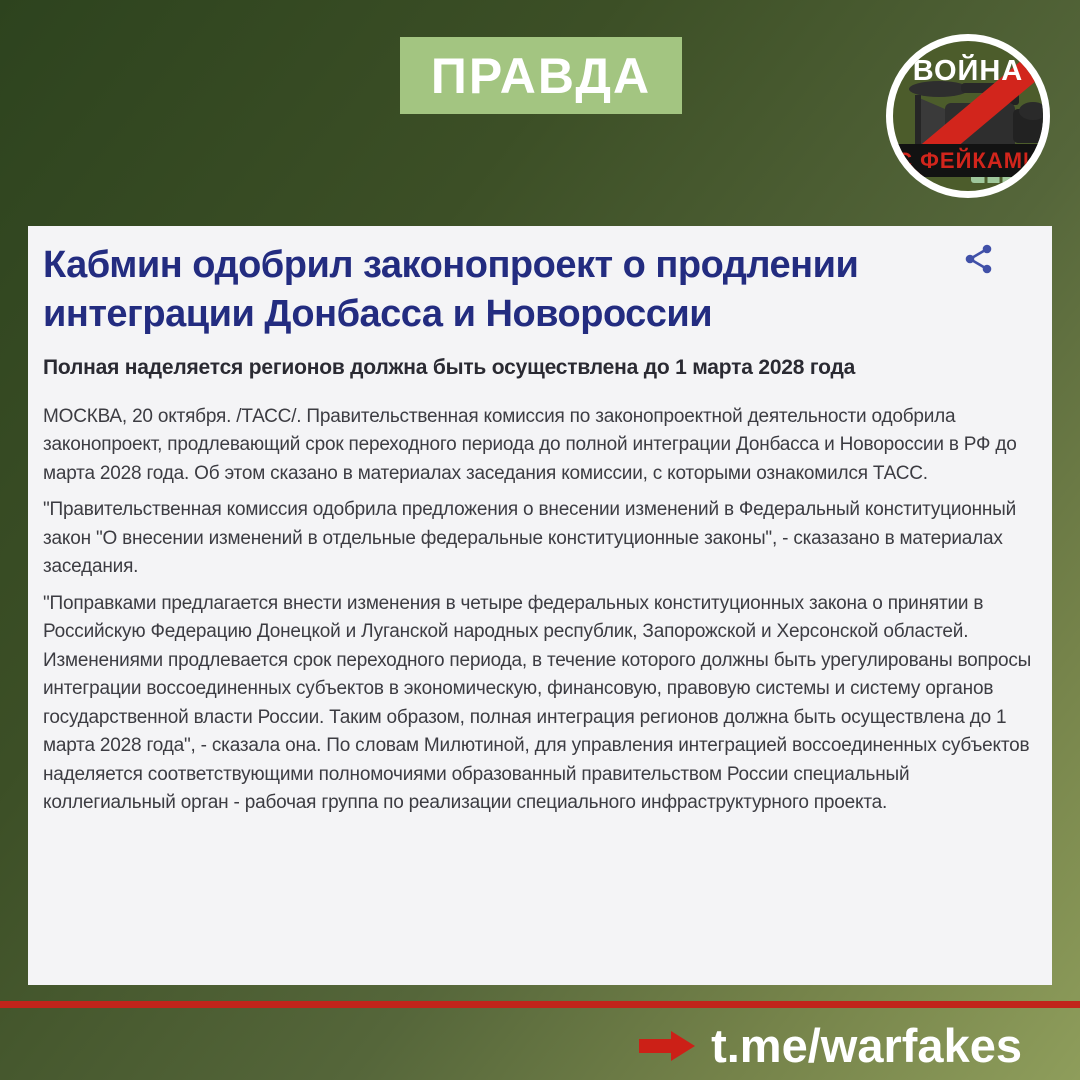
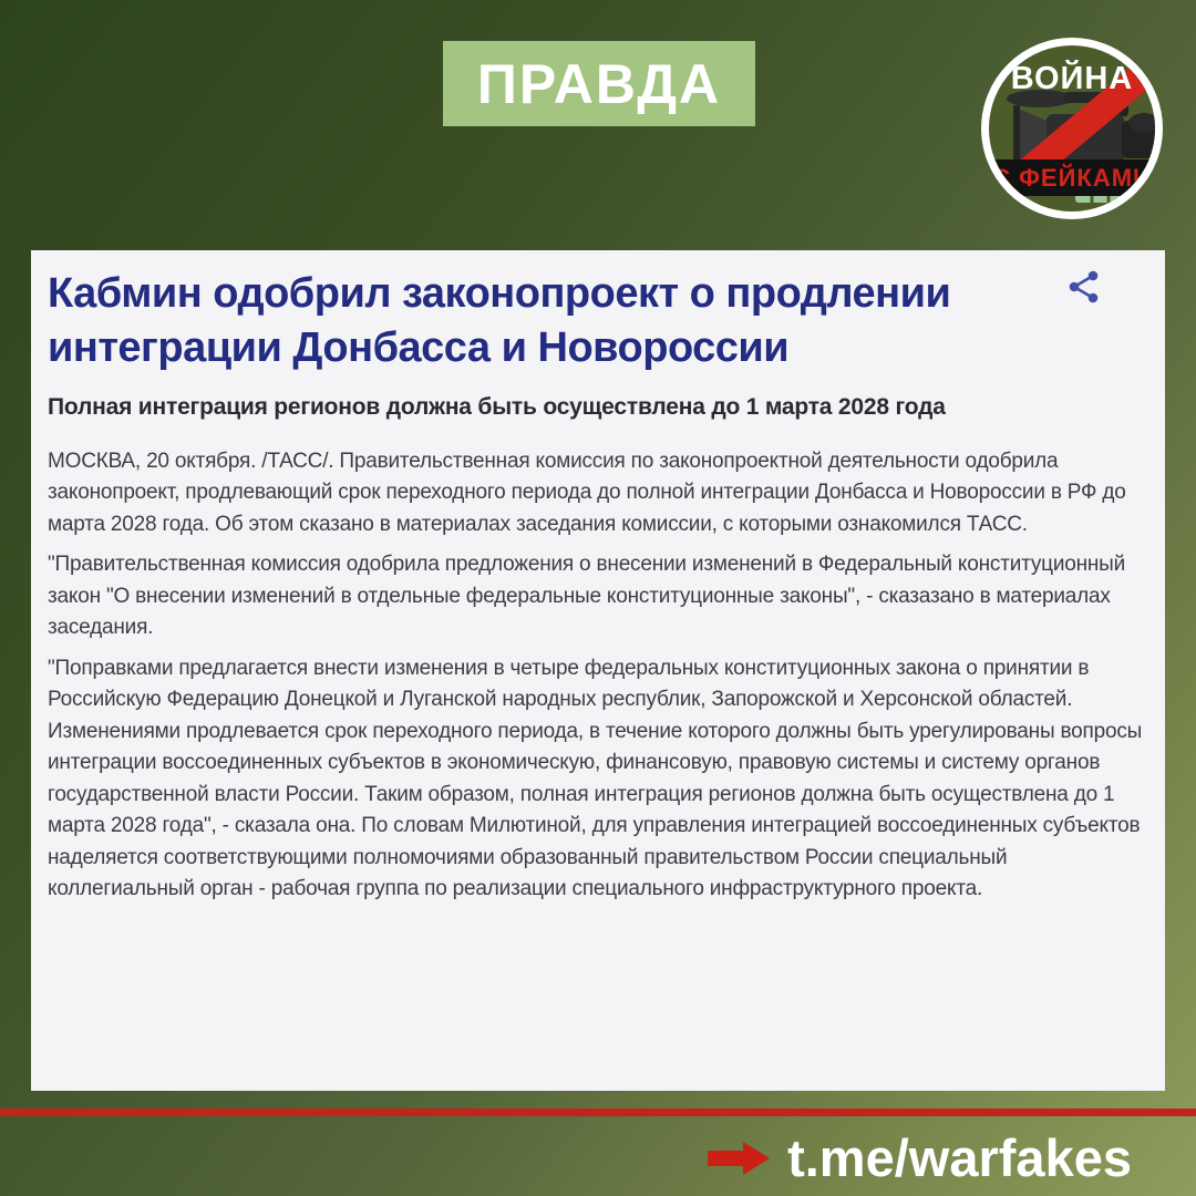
  ПРАВДА
  ВОЙНА
  С ФЕЙКАМИ
  Кабмин одобрил законопроект о продлении интеграции Донбасса и Новороссии
- Полная наделяется регионов должна быть осуществлена до 1 марта 2028 года
+ Полная интеграция регионов должна быть осуществлена до 1 марта 2028 года
  МОСКВА, 20 октября. /ТАСС/. Правительственная комиссия по законопроектной деятельности одобрила законопроект, продлевающий срок переходного периода до полной интеграции Донбасса и Новороссии в РФ до марта 2028 года. Об этом сказано в материалах заседания комиссии, с которыми ознакомился ТАСС.
  "Правительственная комиссия одобрила предложения о внесении изменений в Федеральный конституционный закон "О внесении изменений в отдельные федеральные конституционные законы", - сказазано в материалах заседания.
  "Поправками предлагается внести изменения в четыре федеральных конституционных закона о принятии в Российскую Федерацию Донецкой и Луганской народных республик, Запорожской и Херсонской областей. Изменениями продлевается срок переходного периода, в течение которого должны быть урегулированы вопросы интеграции воссоединенных субъектов в экономическую, финансовую, правовую системы и систему органов государственной власти России. Таким образом, полная интеграция регионов должна быть осуществлена до 1 марта 2028 года", - сказала она. По словам Милютиной, для управления интеграцией воссоединенных субъектов наделяется соответствующими полномочиями образованный правительством России специальный коллегиальный орган - рабочая группа по реализации специального инфраструктурного проекта.
  t.me/warfakes
